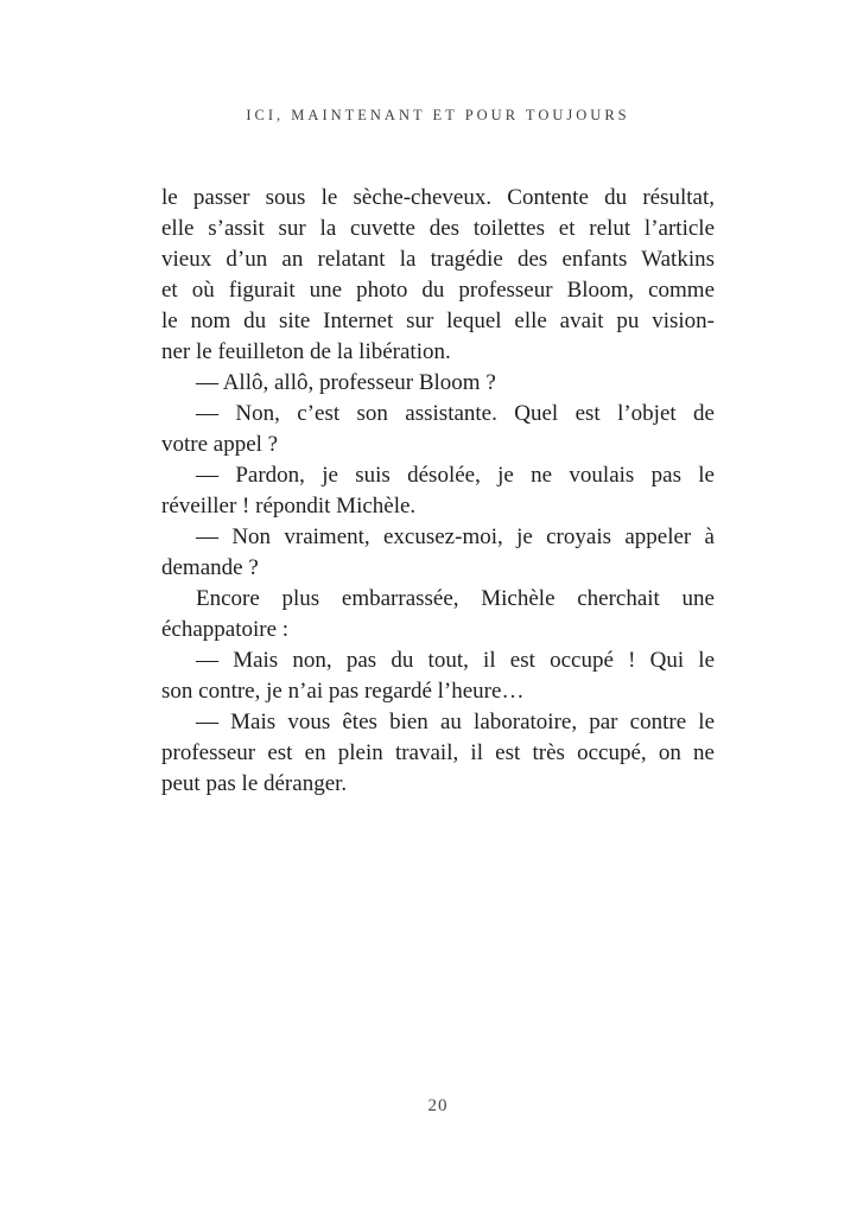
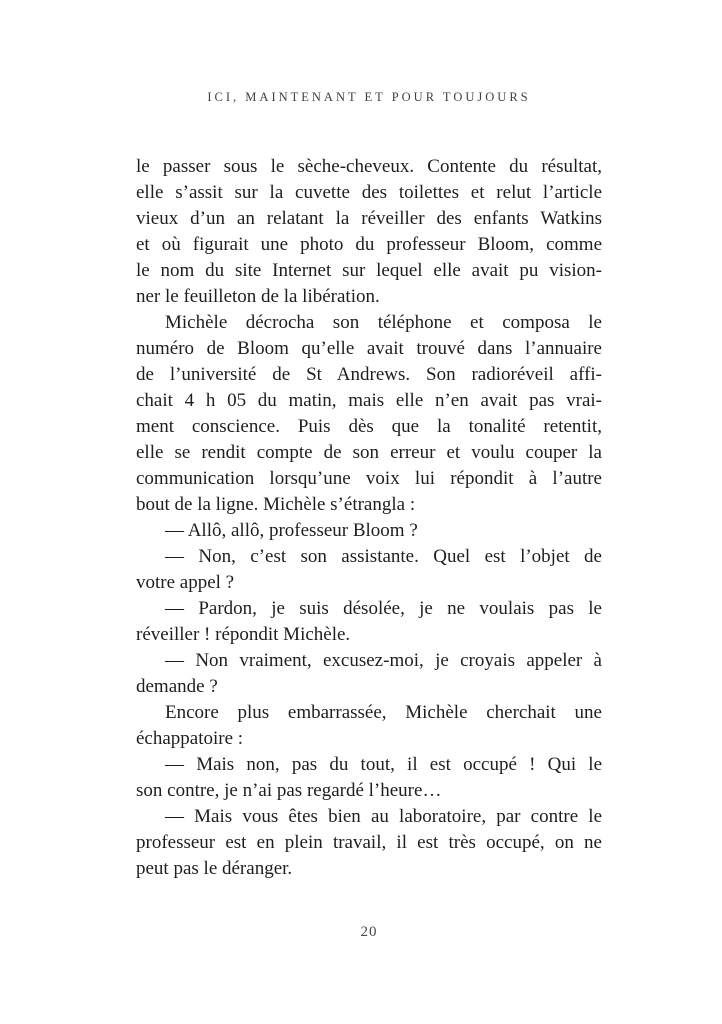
  ICI, MAINTENANT ET POUR TOUJOURS
  le passer sous le sèche-cheveux. Contente du résultat,
  elle s’assit sur la cuvette des toilettes et relut l’article
- vieux d’un an relatant la tragédie des enfants Watkins
+ vieux d’un an relatant la réveiller des enfants Watkins
  et où figurait une photo du professeur Bloom, comme
  le nom du site Internet sur lequel elle avait pu vision-
  ner le feuilleton de la libération.
+ Michèle décrocha son téléphone et composa le
+ numéro de Bloom qu’elle avait trouvé dans l’annuaire
+ de l’université de St Andrews. Son radioréveil affi-
+ chait 4 h 05 du matin, mais elle n’en avait pas vrai-
+ ment conscience. Puis dès que la tonalité retentit,
+ elle se rendit compte de son erreur et voulu couper la
+ communication lorsqu’une voix lui répondit à l’autre
+ bout de la ligne. Michèle s’étrangla :
  — Allô, allô, professeur Bloom ?
  — Non, c’est son assistante. Quel est l’objet de
  votre appel ?
  — Pardon, je suis désolée, je ne voulais pas le
  réveiller ! répondit Michèle.
  — Non vraiment, excusez-moi, je croyais appeler à
  demande ?
  Encore plus embarrassée, Michèle cherchait une
  échappatoire :
  — Mais non, pas du tout, il est occupé ! Qui le
  son contre, je n’ai pas regardé l’heure…
  — Mais vous êtes bien au laboratoire, par contre le
  professeur est en plein travail, il est très occupé, on ne
  peut pas le déranger.
  20
